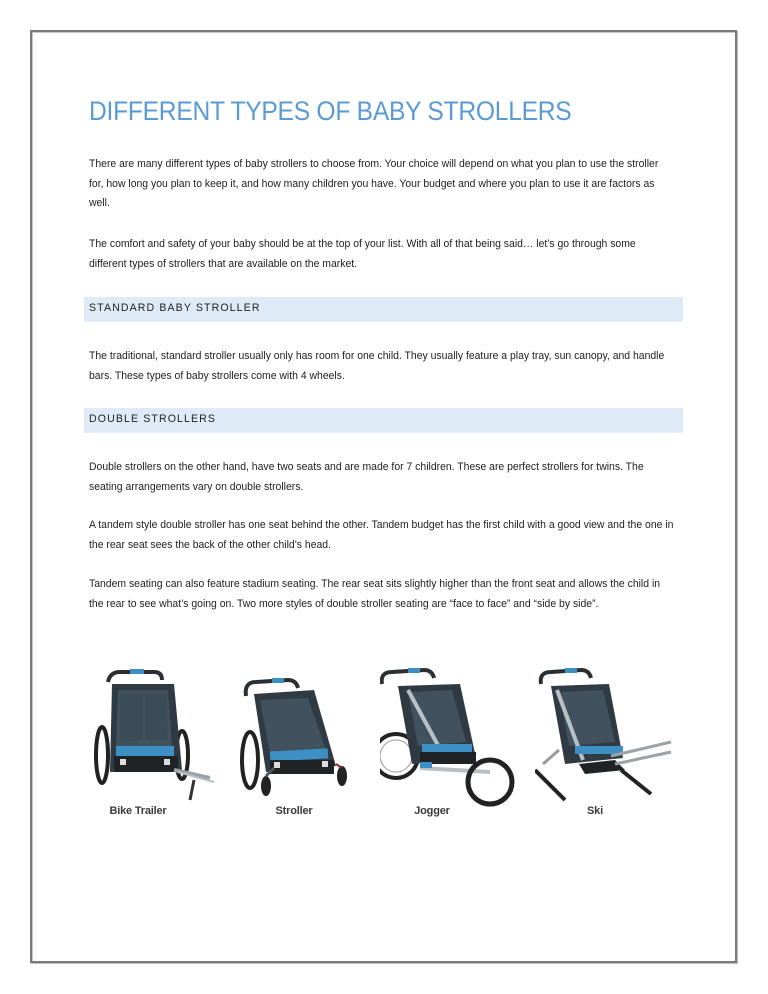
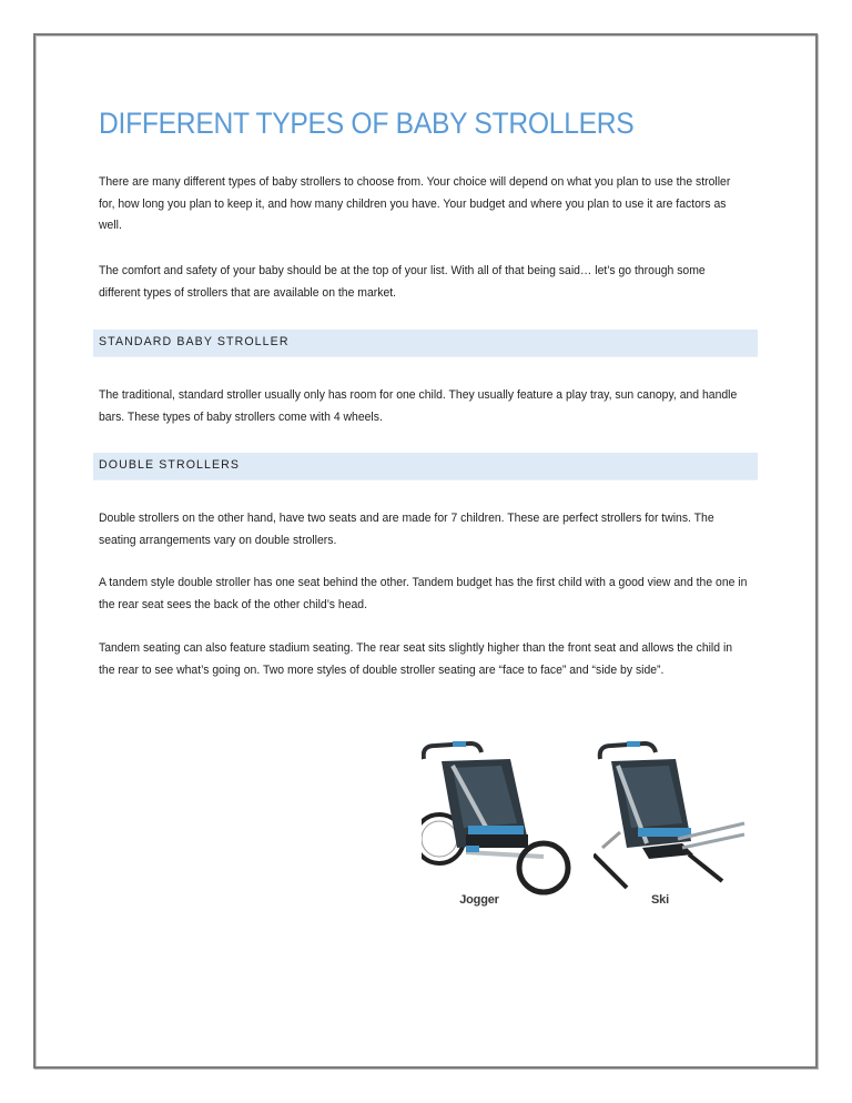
  DIFFERENT TYPES OF BABY STROLLERS
  There are many different types of baby strollers to choose from. Your choice will depend on what you plan to use the stroller for, how long you plan to keep it, and how many children you have. Your budget and where you plan to use it are factors as well.
  The comfort and safety of your baby should be at the top of your list. With all of that being said… let’s go through some different types of strollers that are available on the market.
  STANDARD BABY STROLLER
  The traditional, standard stroller usually only has room for one child. They usually feature a play tray, sun canopy, and handle bars. These types of baby strollers come with 4 wheels.
  DOUBLE STROLLERS
  Double strollers on the other hand, have two seats and are made for 7 children. These are perfect strollers for twins. The seating arrangements vary on double strollers.
  A tandem style double stroller has one seat behind the other. Tandem budget has the first child with a good view and the one in the rear seat sees the back of the other child’s head.
  Tandem seating can also feature stadium seating. The rear seat sits slightly higher than the front seat and allows the child in the rear to see what’s going on. Two more styles of double stroller seating are “face to face” and “side by side”.
- Bike Trailer
- Stroller
  Jogger
  Ski
